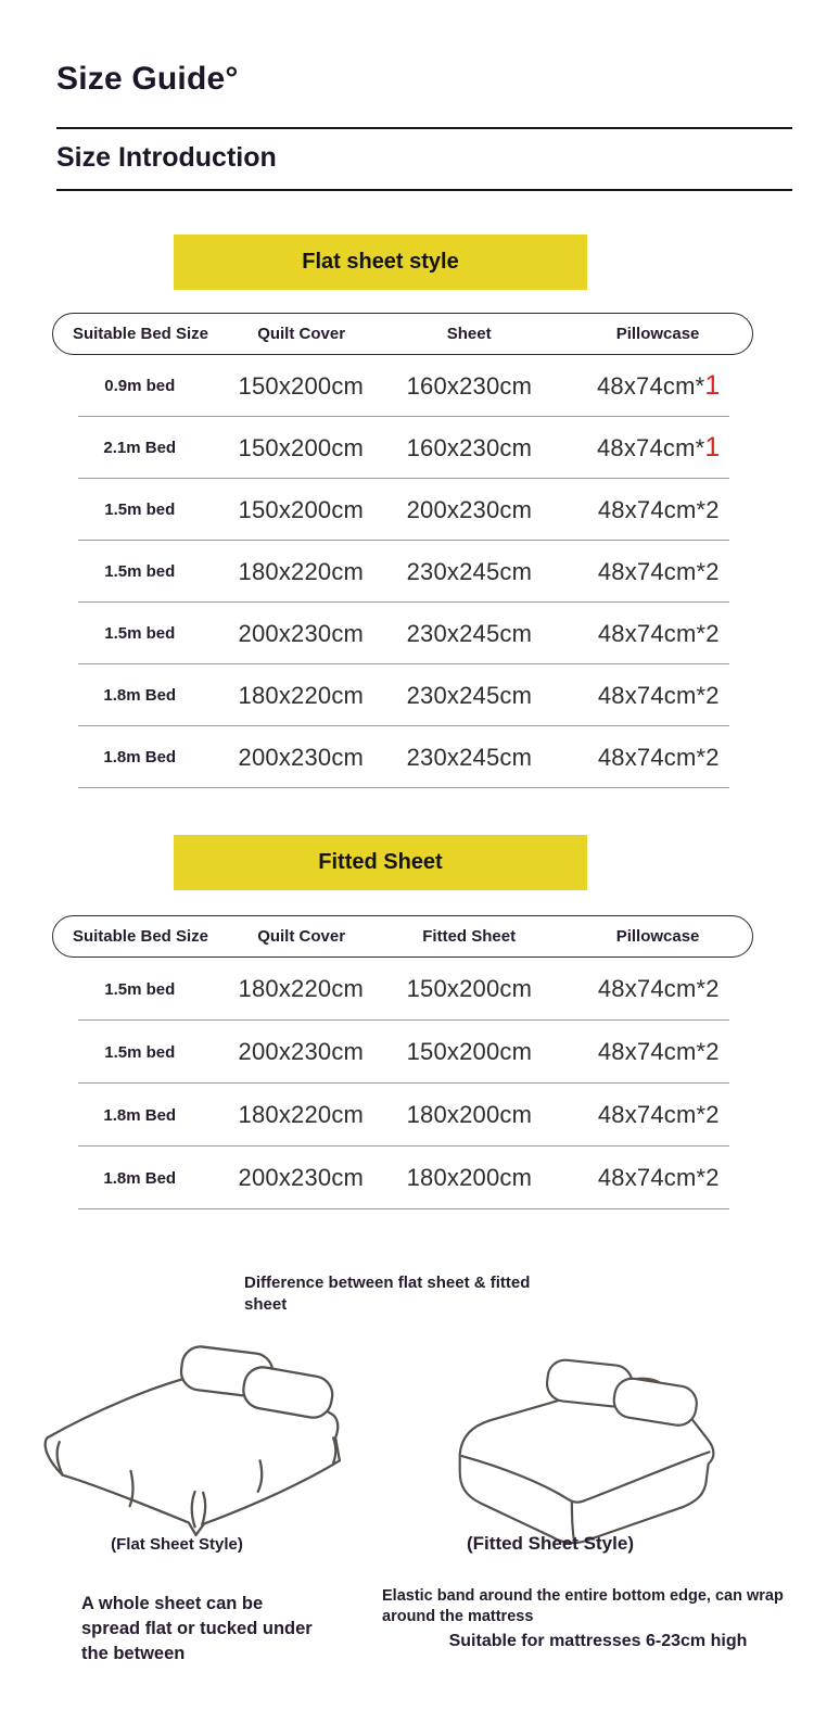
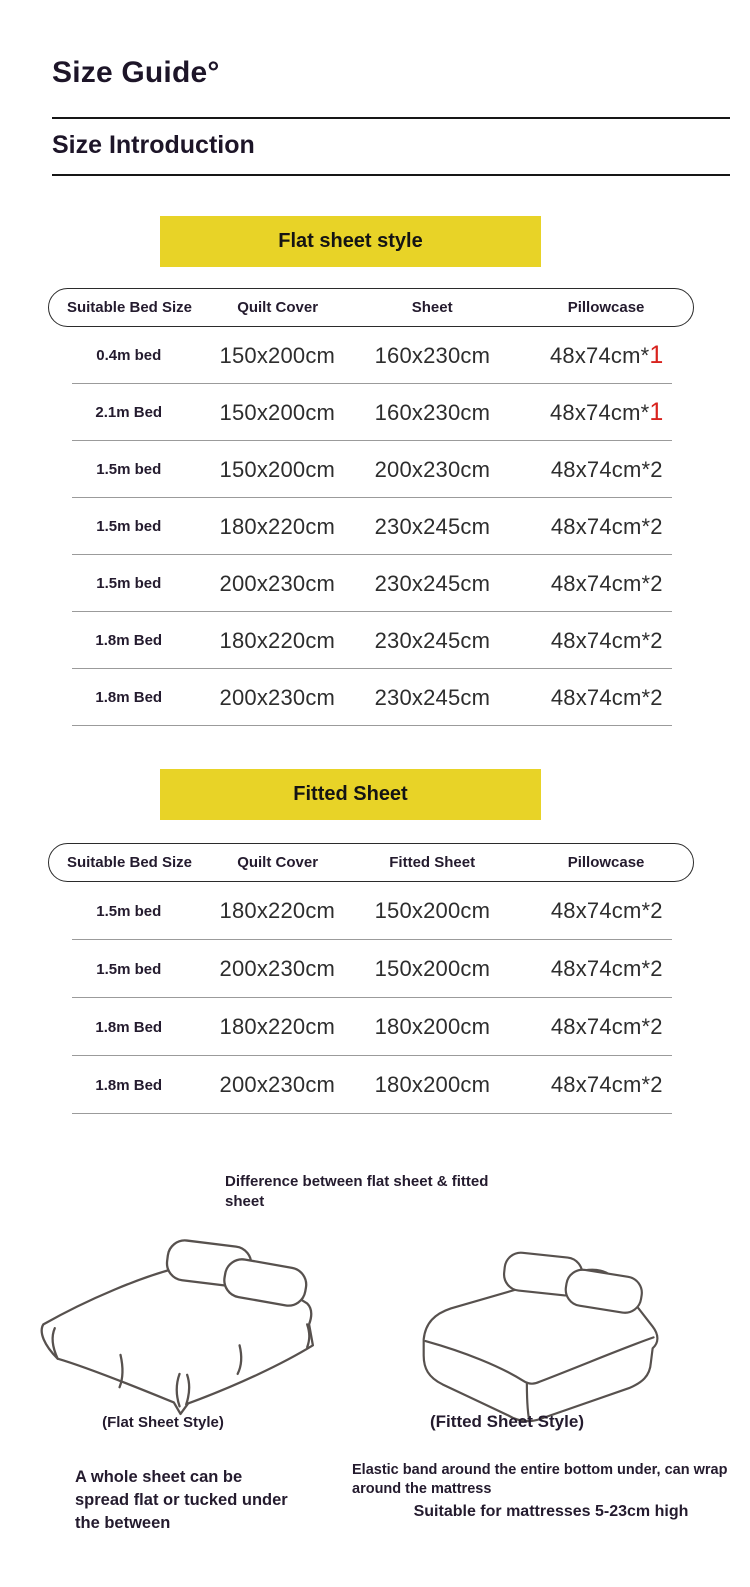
  Size Guide°
  Size Introduction
  Flat sheet style
  Suitable Bed Size
  Quilt Cover
  Sheet
  Pillowcase
- 0.9m bed
+ 0.4m bed
  150x200cm
  160x230cm
  48x74cm*1
  2.1m Bed
  150x200cm
  160x230cm
  48x74cm*1
  1.5m bed
  150x200cm
  200x230cm
  48x74cm*2
  1.5m bed
  180x220cm
  230x245cm
  48x74cm*2
  1.5m bed
  200x230cm
  230x245cm
  48x74cm*2
  1.8m Bed
  180x220cm
  230x245cm
  48x74cm*2
  1.8m Bed
  200x230cm
  230x245cm
  48x74cm*2
  Fitted Sheet
  Suitable Bed Size
  Quilt Cover
  Fitted Sheet
  Pillowcase
  1.5m bed
  180x220cm
  150x200cm
  48x74cm*2
  1.5m bed
  200x230cm
  150x200cm
  48x74cm*2
  1.8m Bed
  180x220cm
  180x200cm
  48x74cm*2
  1.8m Bed
  200x230cm
  180x200cm
  48x74cm*2
  Difference between flat sheet & fitted sheet
  (Flat Sheet Style)
  (Fitted Sheet Style)
  A whole sheet can be spread flat or tucked under the between
- Elastic band around the entire bottom edge, can wrap around the mattress
+ Elastic band around the entire bottom under, can wrap around the mattress
- Suitable for mattresses 6-23cm high
+ Suitable for mattresses 5-23cm high
